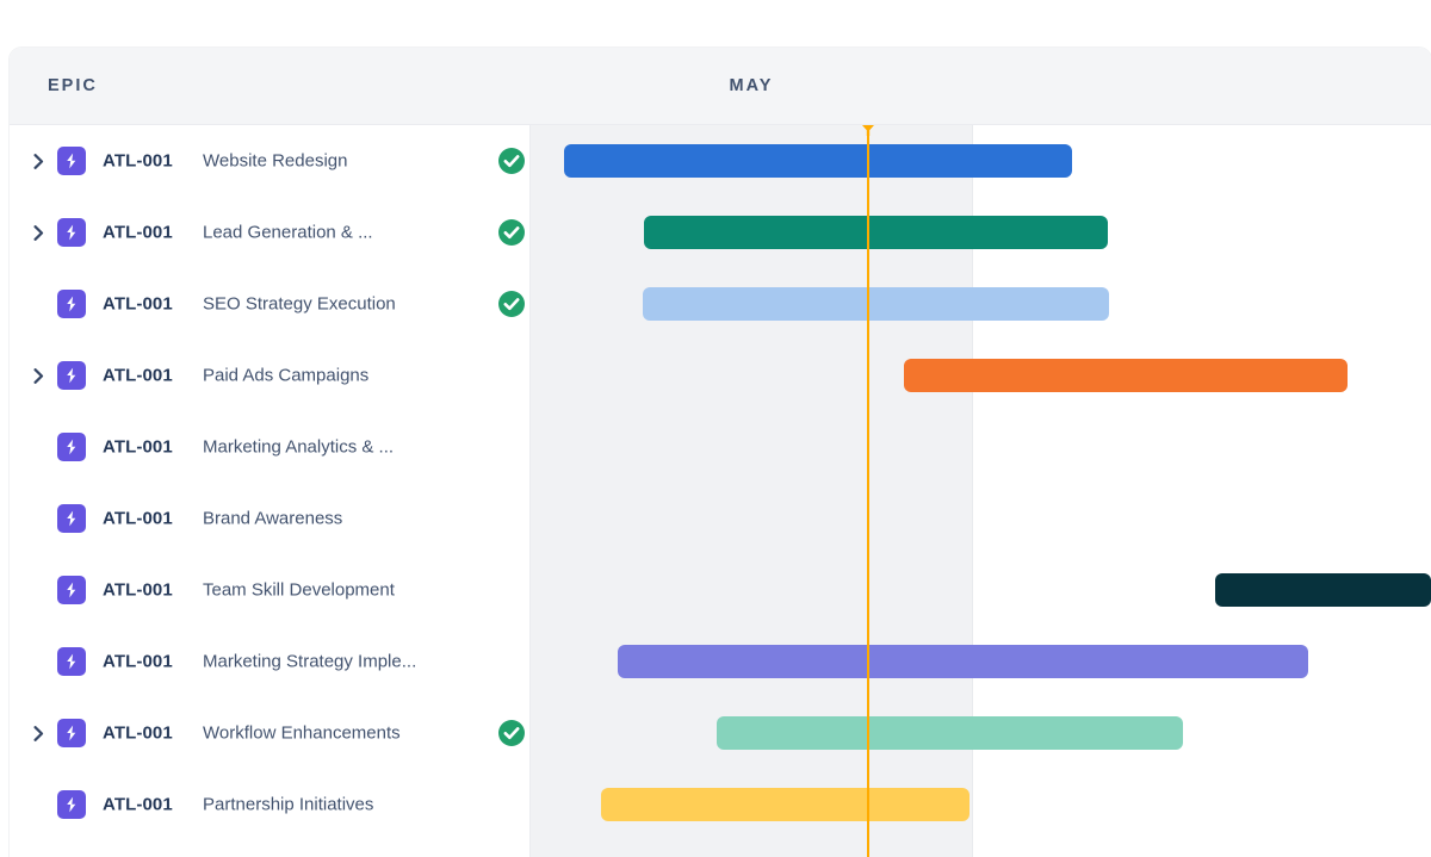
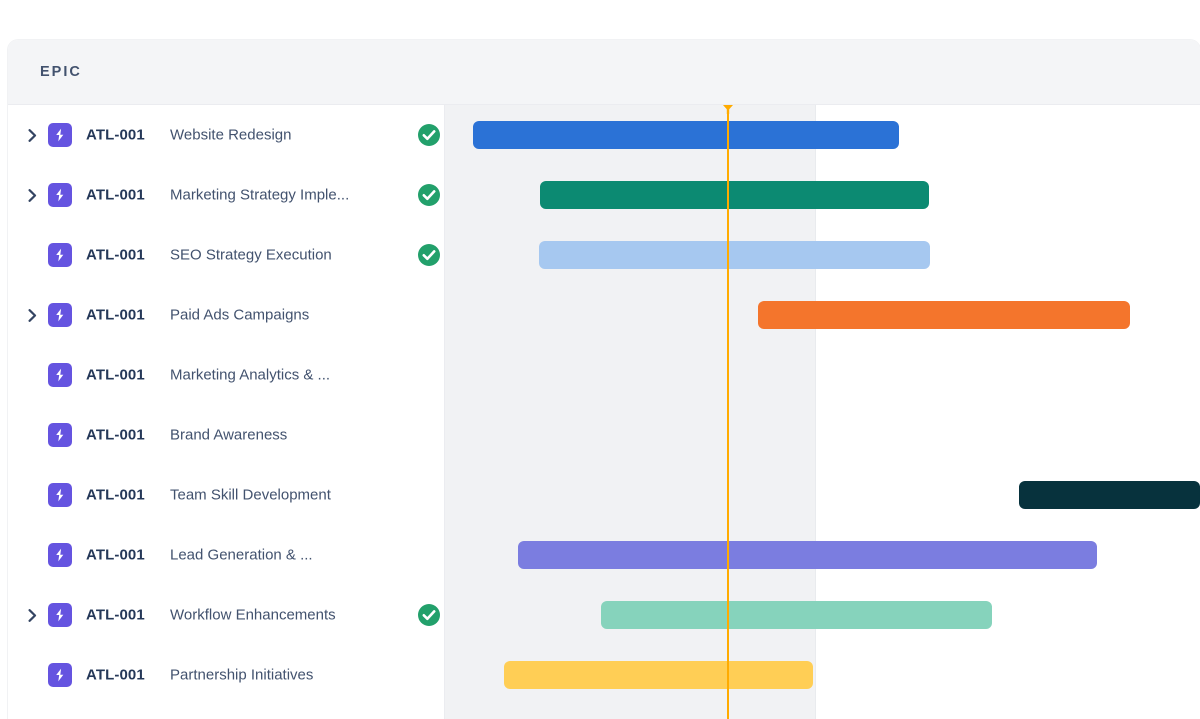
  EPIC
- MAY
  ATL-001
  Website Redesign
  ATL-001
- Lead Generation & ...
+ Marketing Strategy Imple...
  ATL-001
  SEO Strategy Execution
  ATL-001
  Paid Ads Campaigns
  ATL-001
  Marketing Analytics & ...
  ATL-001
  Brand Awareness
  ATL-001
  Team Skill Development
  ATL-001
- Marketing Strategy Imple...
+ Lead Generation & ...
  ATL-001
  Workflow Enhancements
  ATL-001
  Partnership Initiatives
